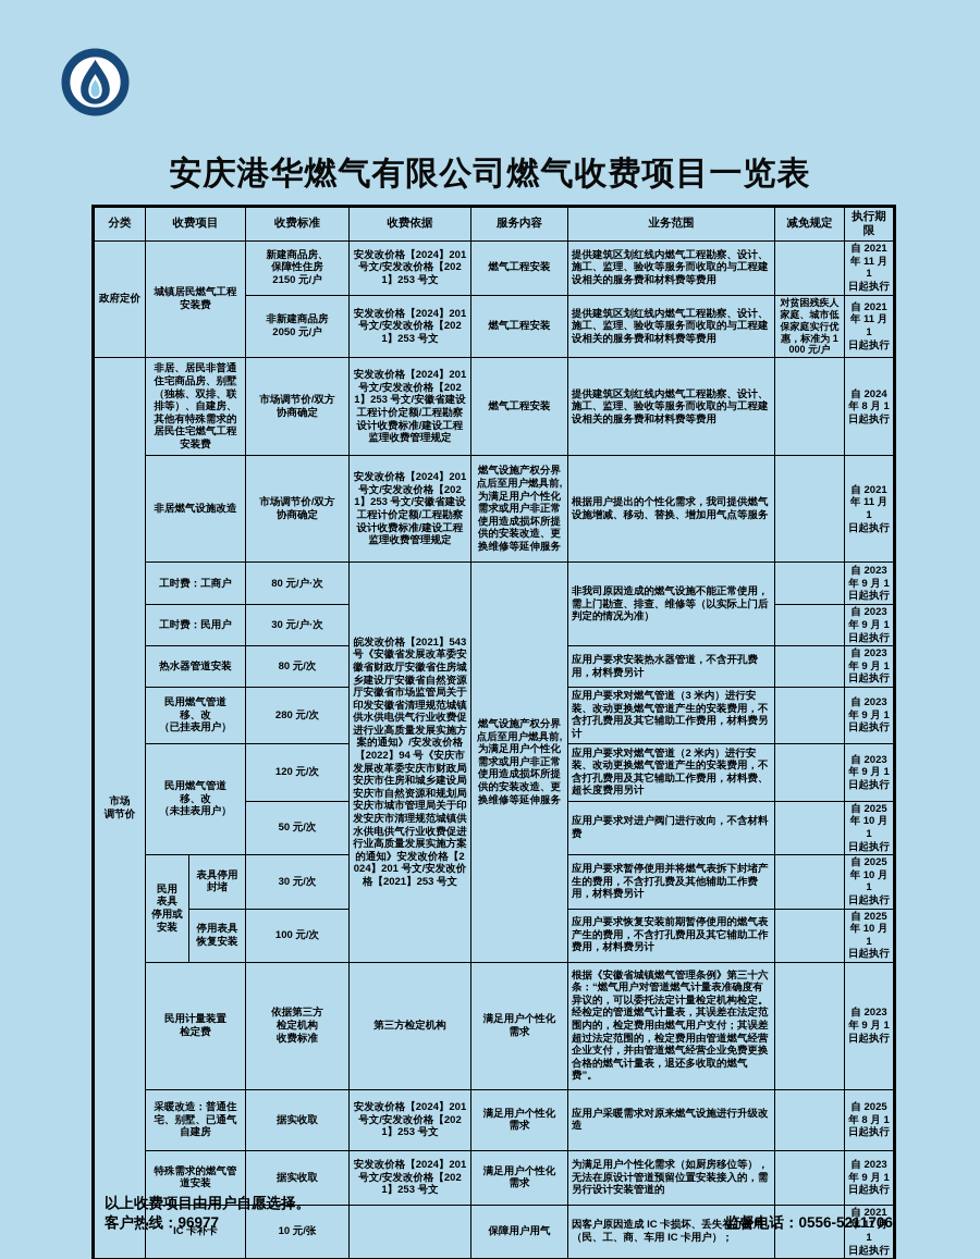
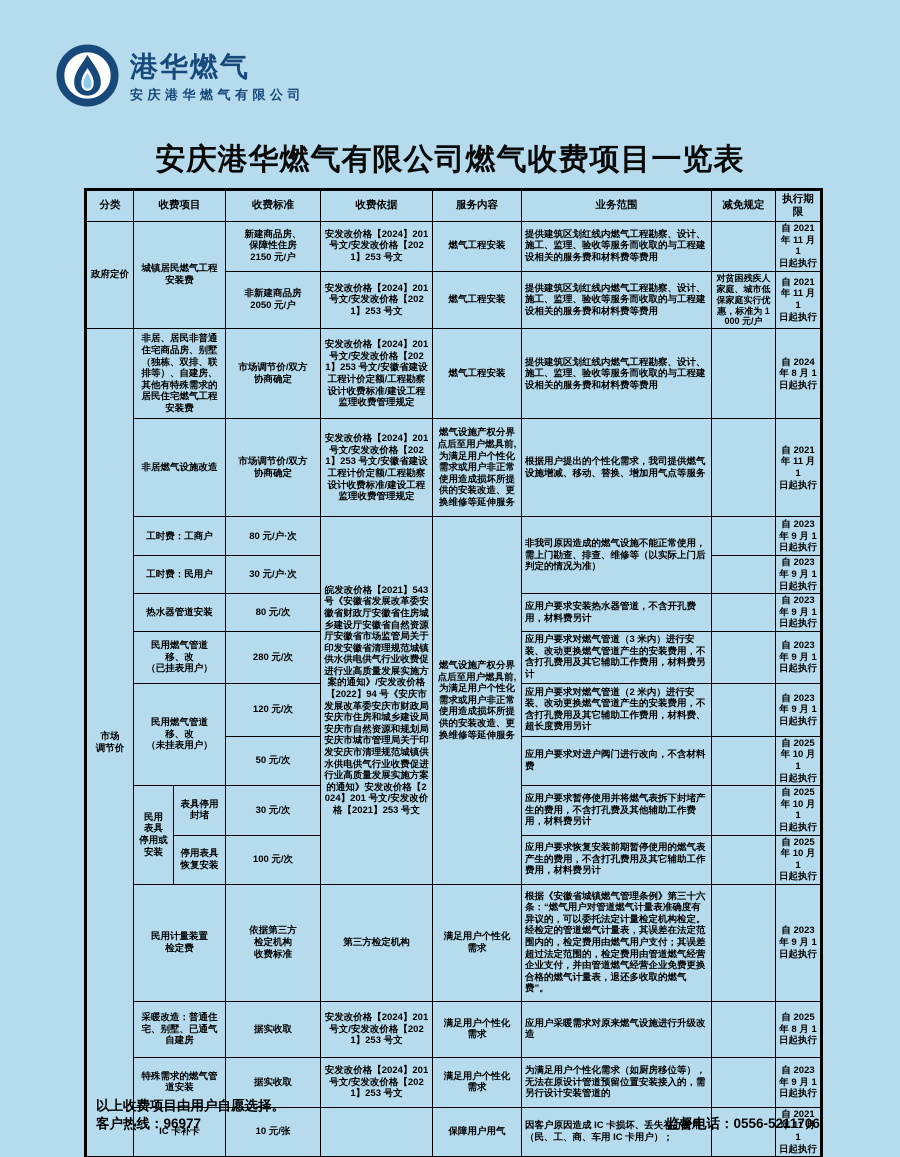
+ 港华燃气
+ 安庆港华燃气有限公司
  安庆港华燃气有限公司燃气收费项目一览表
  分类	收费项目	收费标准	收费依据	服务内容	业务范围	减免规定	执行期限
  政府定价	城镇居民燃气工程 安装费	新建商品房、 保障性住房 2150 元/户	安发改价格【2024】201 号文/安发改价格【2021】253 号文	燃气工程安装	提供建筑区划红线内燃气工程勘察、设计、施工、监理、验收等服务而收取的与工程建设相关的服务费和材料费等费用		自 2021 年 11 月 1 日起执行
  非新建商品房 2050 元/户	安发改价格【2024】201 号文/安发改价格【2021】253 号文	燃气工程安装	提供建筑区划红线内燃气工程勘察、设计、施工、监理、验收等服务而收取的与工程建设相关的服务费和材料费等费用	对贫困残疾人家庭、城市低保家庭实行优惠，标准为 1000 元/户	自 2021 年 11 月 1 日起执行
  市场 调节价	非居、居民非普通住宅商品房、别墅（独栋、双排、联排等）、自建房、其他有特殊需求的居民住宅燃气工程安装费	市场调节价/双方 协商确定	安发改价格【2024】201 号文/安发改价格【2021】253 号文/安徽省建设工程计价定额/工程勘察设计收费标准/建设工程监理收费管理规定	燃气工程安装	提供建筑区划红线内燃气工程勘察、设计、施工、监理、验收等服务而收取的与工程建设相关的服务费和材料费等费用		自 2024 年 8 月 1 日起执行
  非居燃气设施改造	市场调节价/双方 协商确定	安发改价格【2024】201 号文/安发改价格【2021】253 号文/安徽省建设工程计价定额/工程勘察设计收费标准/建设工程监理收费管理规定	燃气设施产权分界点后至用户燃具前,为满足用户个性化需求或用户非正常使用造成损坏所提供的安装改造、更换维修等延伸服务	根据用户提出的个性化需求，我司提供燃气设施增减、移动、替换、增加用气点等服务		自 2021 年 11 月 1 日起执行
  工时费：工商户	80 元/户·次	皖发改价格【2021】543 号《安徽省发展改革委安徽省财政厅安徽省住房城乡建设厅安徽省自然资源厅安徽省市场监管局关于印发安徽省清理规范城镇供水供电供气行业收费促进行业高质量发展实施方案的通知》/安发改价格【2022】94 号《安庆市发展改革委安庆市财政局安庆市住房和城乡建设局安庆市自然资源和规划局安庆市城市管理局关于印发安庆市清理规范城镇供水供电供气行业收费促进行业高质量发展实施方案的通知》安发改价格【2024】201 号文/安发改价格【2021】253 号文	燃气设施产权分界点后至用户燃具前,为满足用户个性化需求或用户非正常使用造成损坏所提供的安装改造、更换维修等延伸服务	非我司原因造成的燃气设施不能正常使用，需上门勘查、排查、维修等（以实际上门后判定的情况为准）		自 2023 年 9 月 1 日起执行
  工时费：民用户	30 元/户·次		自 2023 年 9 月 1 日起执行
  热水器管道安装	80 元/次	应用户要求安装热水器管道，不含开孔费用，材料费另计		自 2023 年 9 月 1 日起执行
  民用燃气管道 移、改 （已挂表用户）	280 元/次	应用户要求对燃气管道（3 米内）进行安装、改动更换燃气管道产生的安装费用，不含打孔费用及其它辅助工作费用，材料费另计		自 2023 年 9 月 1 日起执行
  民用燃气管道 移、改 （未挂表用户）	120 元/次	应用户要求对燃气管道（2 米内）进行安装、改动更换燃气管道产生的安装费用，不含打孔费用及其它辅助工作费用，材料费、超长度费用另计		自 2023 年 9 月 1 日起执行
  50 元/次	应用户要求对进户阀门进行改向，不含材料费		自 2025 年 10 月 1 日起执行
  民用 表具 停用或 安装	表具停用 封堵	30 元/次	应用户要求暂停使用并将燃气表拆下封堵产生的费用，不含打孔费及其他辅助工作费用，材料费另计		自 2025 年 10 月 1 日起执行
  停用表具 恢复安装	100 元/次	应用户要求恢复安装前期暂停使用的燃气表产生的费用，不含打孔费用及其它辅助工作费用，材料费另计		自 2025 年 10 月 1 日起执行
  民用计量装置 检定费	依据第三方 检定机构 收费标准	第三方检定机构	满足用户个性化 需求	根据《安徽省城镇燃气管理条例》第三十六条：“燃气用户对管道燃气计量表准确度有异议的，可以委托法定计量检定机构检定。经检定的管道燃气计量表，其误差在法定范围内的，检定费用由燃气用户支付；其误差超过法定范围的，检定费用由管道燃气经营企业支付，并由管道燃气经营企业免费更换合格的燃气计量表，退还多收取的燃气费”。		自 2023 年 9 月 1 日起执行
  采暖改造：普通住 宅、别墅、已通气 自建房	据实收取	安发改价格【2024】201 号文/安发改价格【2021】253 号文	满足用户个性化 需求	应用户采暖需求对原来燃气设施进行升级改造		自 2025 年 8 月 1 日起执行
  特殊需求的燃气管 道安装	据实收取	安发改价格【2024】201 号文/安发改价格【2021】253 号文	满足用户个性化 需求	为满足用户个性化需求（如厨房移位等），无法在原设计管道预留位置安装接入的，需另行设计安装管道的		自 2023 年 9 月 1 日起执行
  IC 卡补卡	10 元/张		保障用户用气	因客户原因造成 IC 卡损坏、丢失补办费用（民、工、商、车用 IC 卡用户）；		自 2021 年 11 月 1 日起执行
  以上收费项目由用户自愿选择。
  客户热线：96977
  监督电话：0556-5211706
